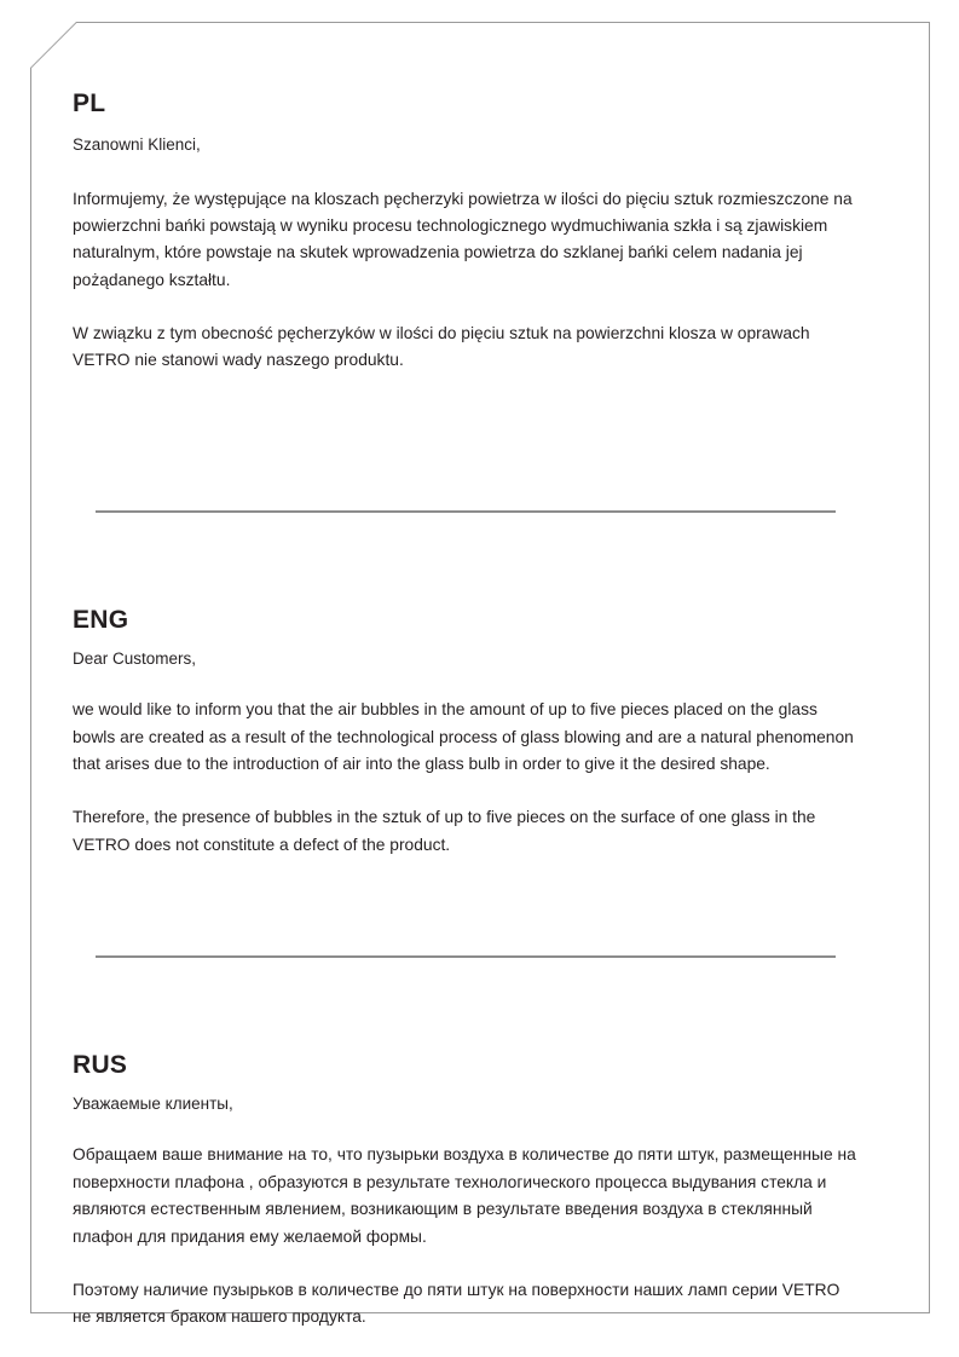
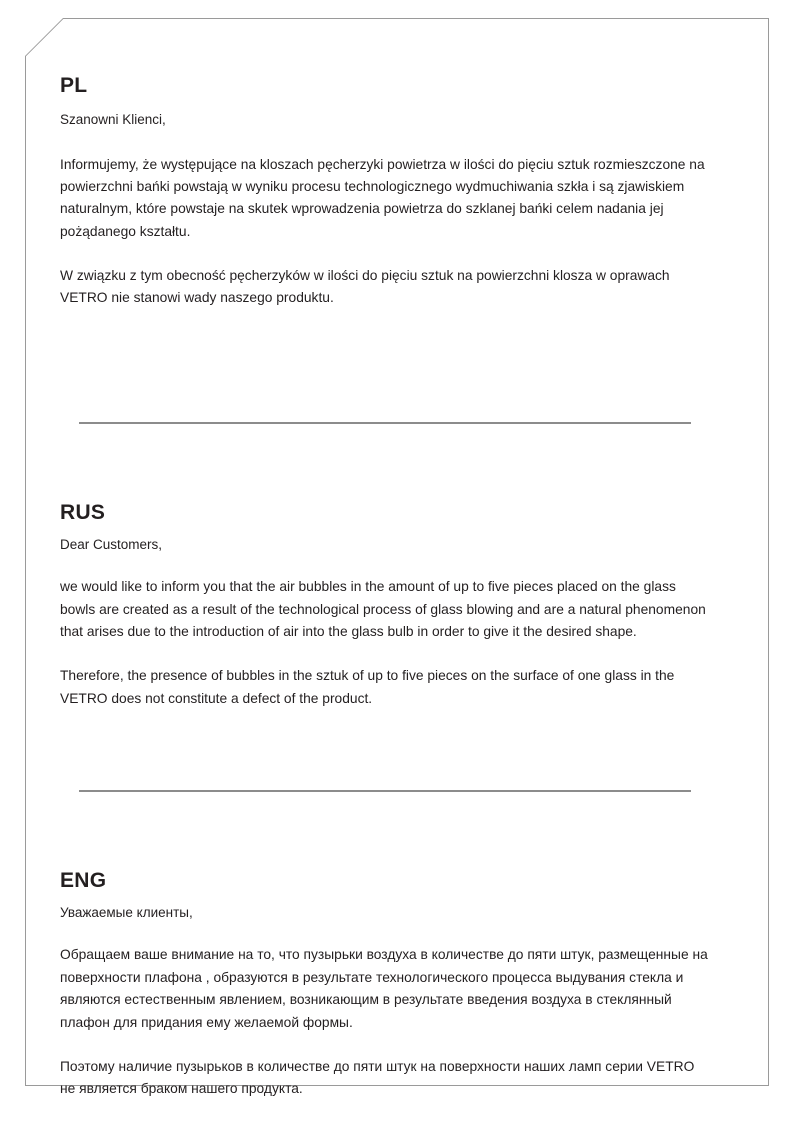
  PL
  Szanowni Klienci,
  Informujemy, że występujące na kloszach pęcherzyki powietrza w ilości do pięciu sztuk rozmieszczone na powierzchni bańki powstają w wyniku procesu technologicznego wydmuchiwania szkła i są zjawiskiem naturalnym, które powstaje na skutek wprowadzenia powietrza do szklanej bańki celem nadania jej pożądanego kształtu.
  W związku z tym obecność pęcherzyków w ilości do pięciu sztuk na powierzchni klosza w oprawach VETRO nie stanowi wady naszego produktu.
- ENG
+ RUS
  Dear Customers,
  we would like to inform you that the air bubbles in the amount of up to five pieces placed on the glass bowls are created as a result of the technological process of glass blowing and are a natural phenomenon that arises due to the introduction of air into the glass bulb in order to give it the desired shape.
  Therefore, the presence of bubbles in the sztuk of up to five pieces on the surface of one glass in the VETRO does not constitute a defect of the product.
- RUS
+ ENG
  Уважаемые клиенты,
  Обращаем ваше внимание на то, что пузырьки воздуха в количестве до пяти штук, размещенные на поверхности плафона , образуются в результате технологического процесса выдувания стекла и являются естественным явлением, возникающим в результате введения воздуха в стеклянный плафон для придания ему желаемой формы.
  Поэтому наличие пузырьков в количестве до пяти штук на поверхности наших ламп серии VETRO не является браком нашего продукта.
